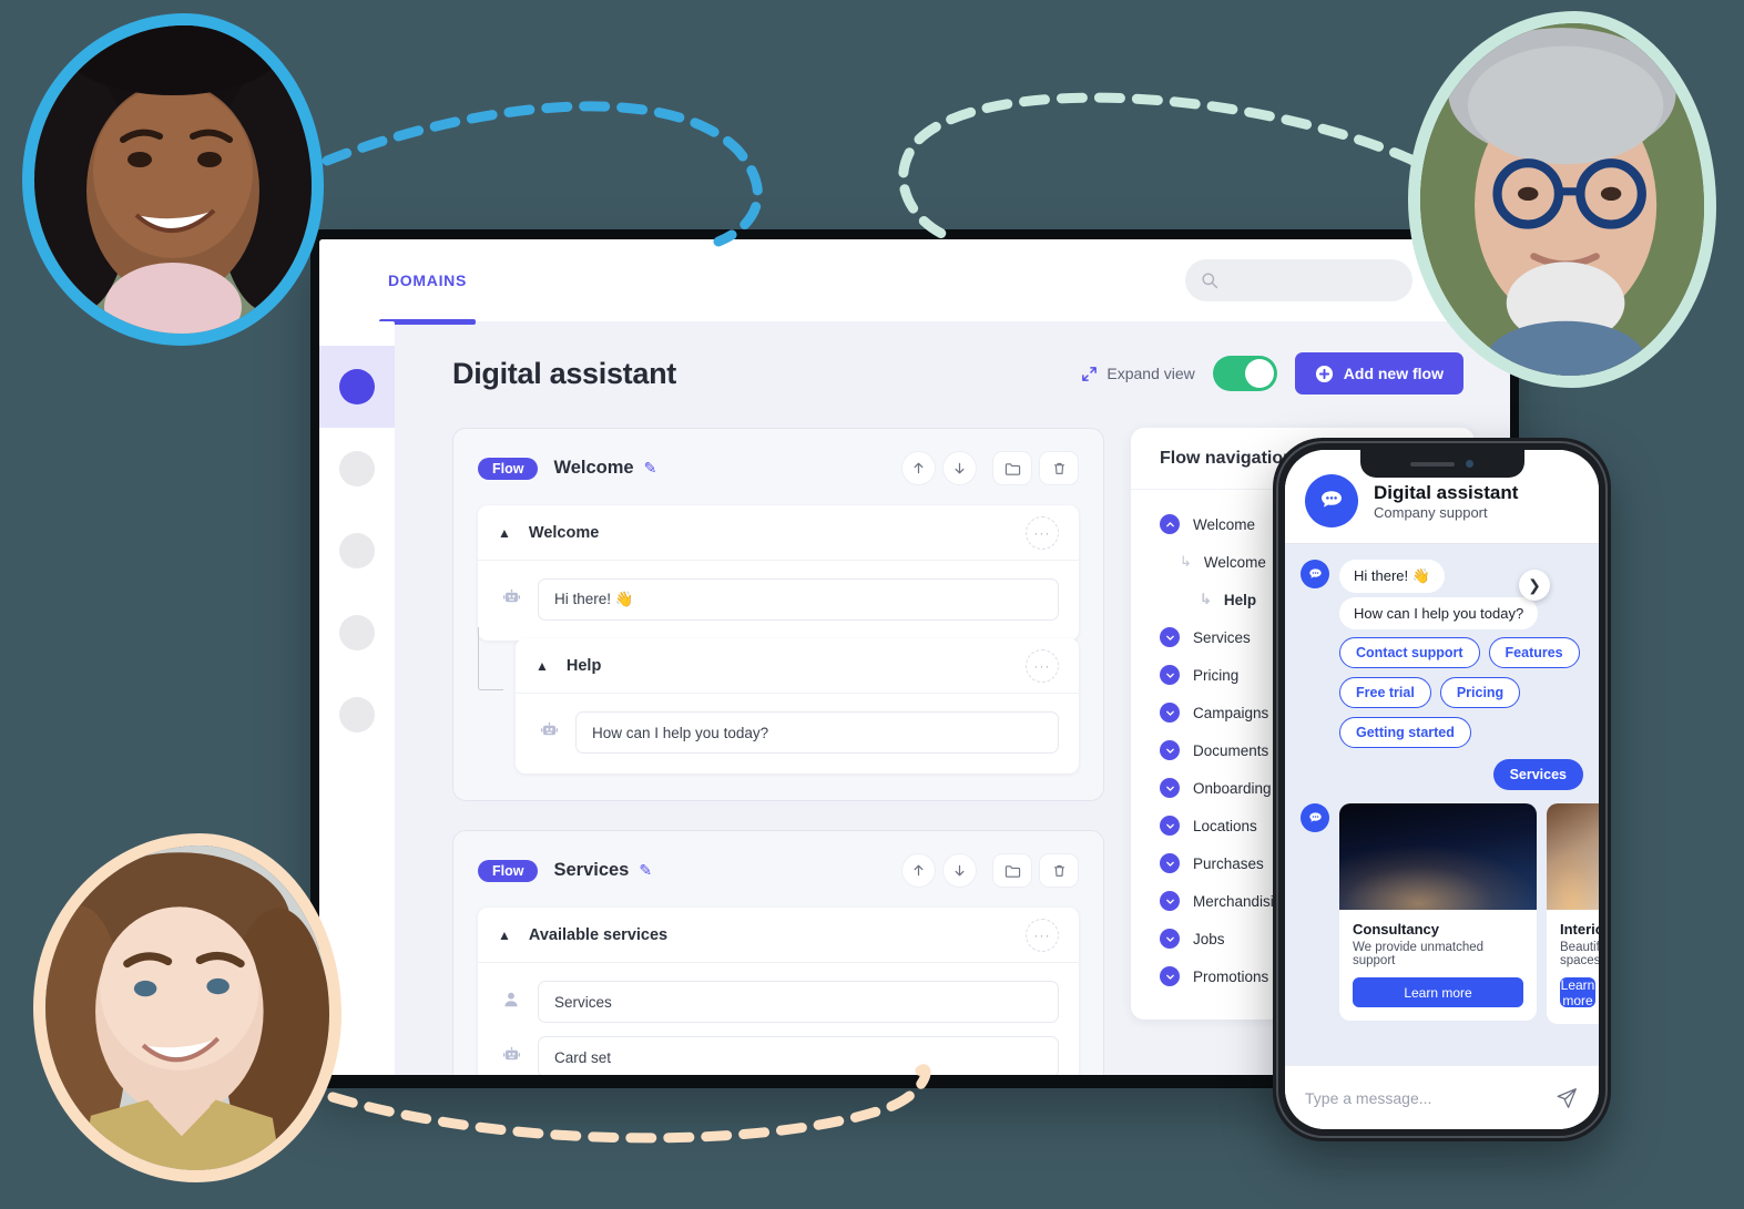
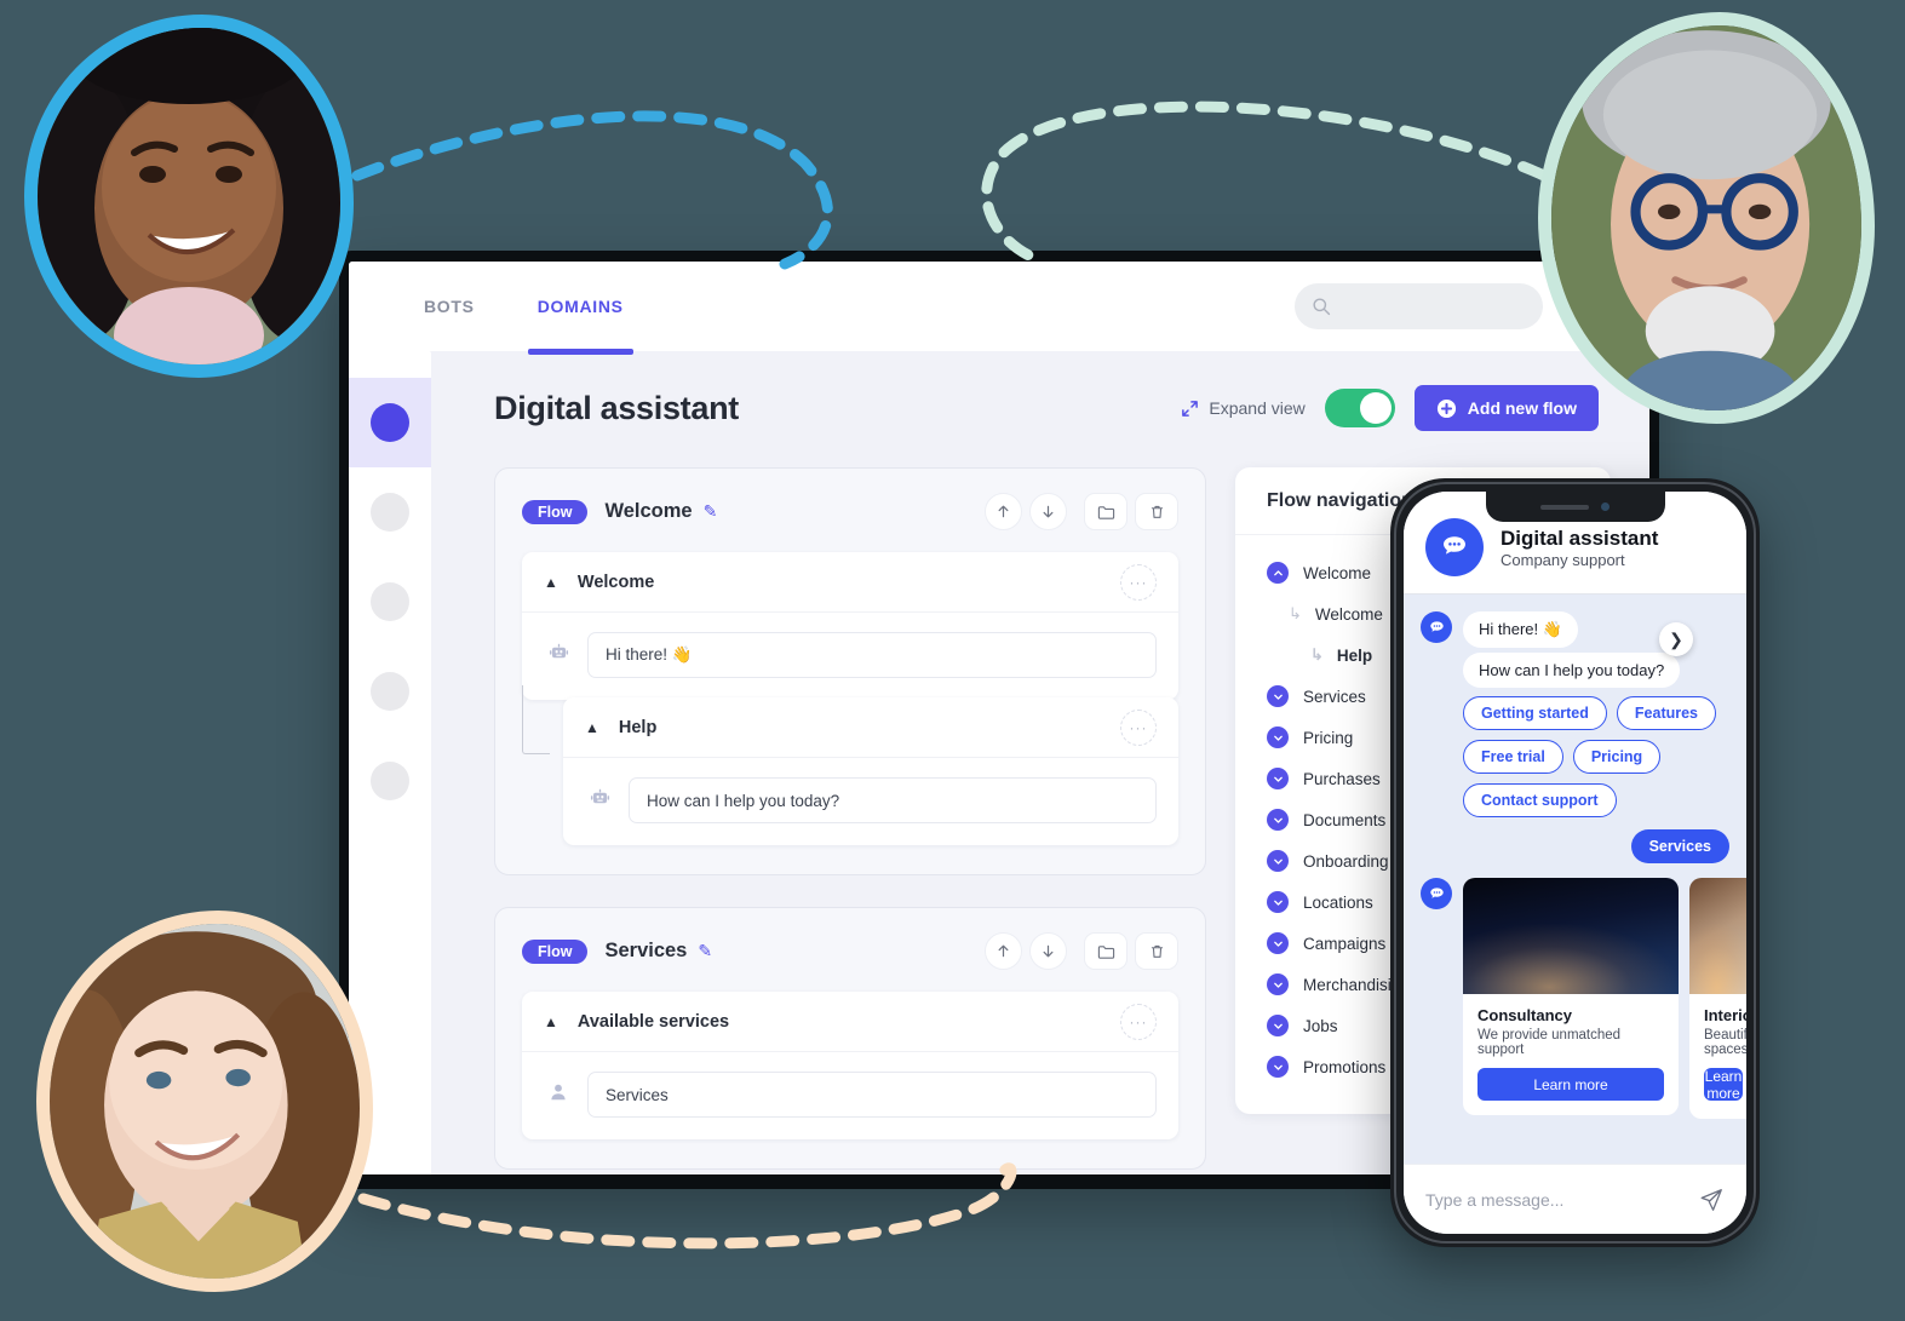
+ BOTS
  DOMAINS
  Digital assistant
  Expand view
  Add new flow
  Flow
  Welcome
  ✎
  ▲
  Welcome
  ···
  Hi there! 👋
  ▲
  Help
  ···
  How can I help you today?
  Flow
  Services
  ✎
  ▲
  Available services
  ···
  Services
- Card set
  Flow navigatio
  Welcome
  ↳
  Welcome
  ↳
  Help
  Services
  Pricing
- Campaigns
+ Purchases
  Documents
  Onboarding
  Locations
- Purchases
+ Campaigns
  Merchandis
  Jobs
  Promotions
  Digital assistant
  Company support
  Hi there! 👋
  How can I help you today?
- Contact support
+ Getting started
  Features
  Free trial
  Pricing
- Getting started
+ Contact support
  Services
  Consultancy
  We provide unmatched support
  Learn more
  Beautif spaces
  Learn more
  ❯
  Type a message...
